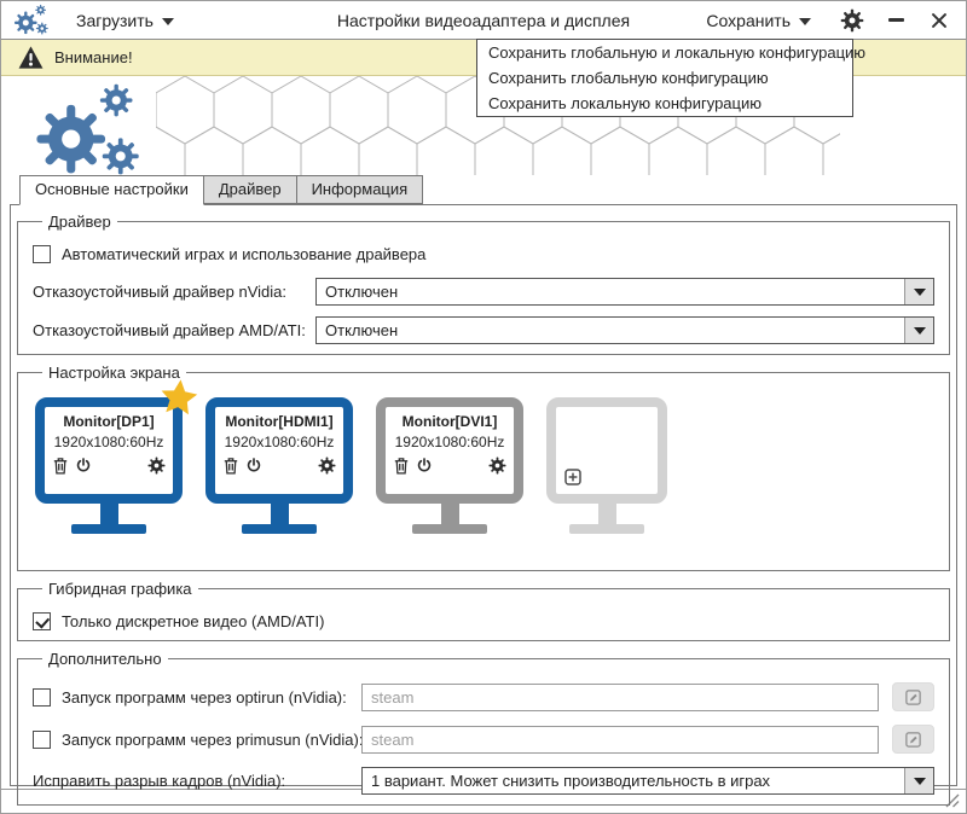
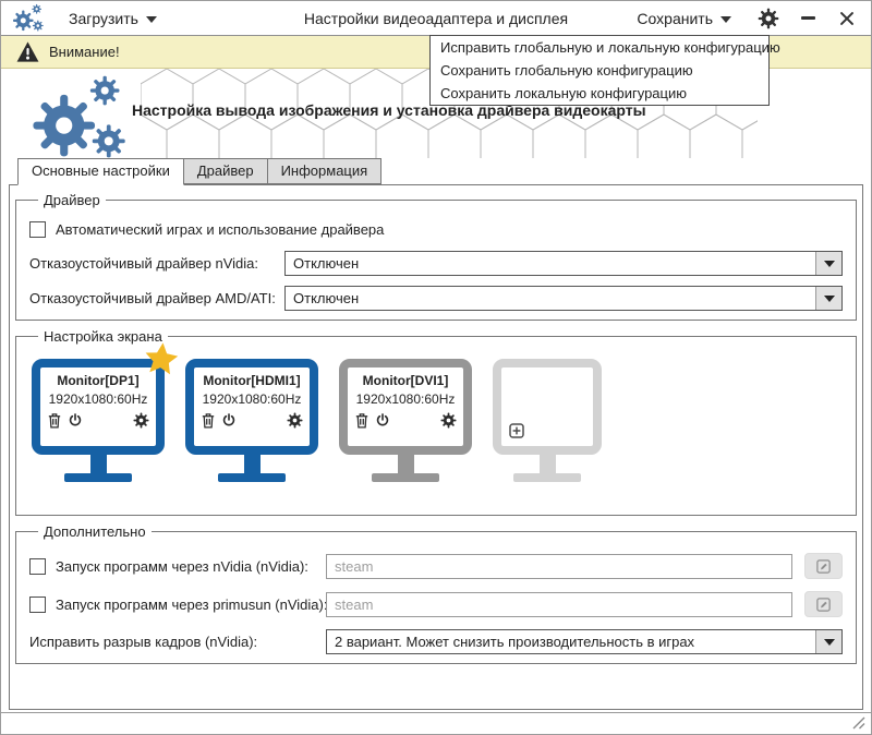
  Загрузить
  Настройки видеоадаптера и дисплея
  Сохранить
  Внимание!
- Сохранить глобальную и локальную конфигурацию
+ Исправить глобальную и локальную конфигурацию
  Сохранить глобальную конфигурацию
  Сохранить локальную конфигурацию
+ Настройка вывода изображения и установка драйвера видеокарты
  Основные настройки
  Драйвер
  Информация
  Драйвер
  Автоматический играх и использование драйвера
  Отказоустойчивый драйвер nVidia:
  Отключен
  Отказоустойчивый драйвер AMD/ATI:
  Отключен
  Настройка экрана
  Monitor[DP1]
  1920x1080:60Hz
  Monitor[HDMI1]
  1920x1080:60Hz
  Monitor[DVI1]
  1920x1080:60Hz
- Гибридная графика
- Только дискретное видео (AMD/ATI)
  Дополнительно
- Запуск программ через optirun (nVidia):
+ Запуск программ через nVidia (nVidia):
  steam
  Запуск программ через primusun (nVidia)
  steam
  Исправить разрыв кадров (nVidia):
- 1 вариант. Может снизить производительность в играх
+ 2 вариант. Может снизить производительность в играх
